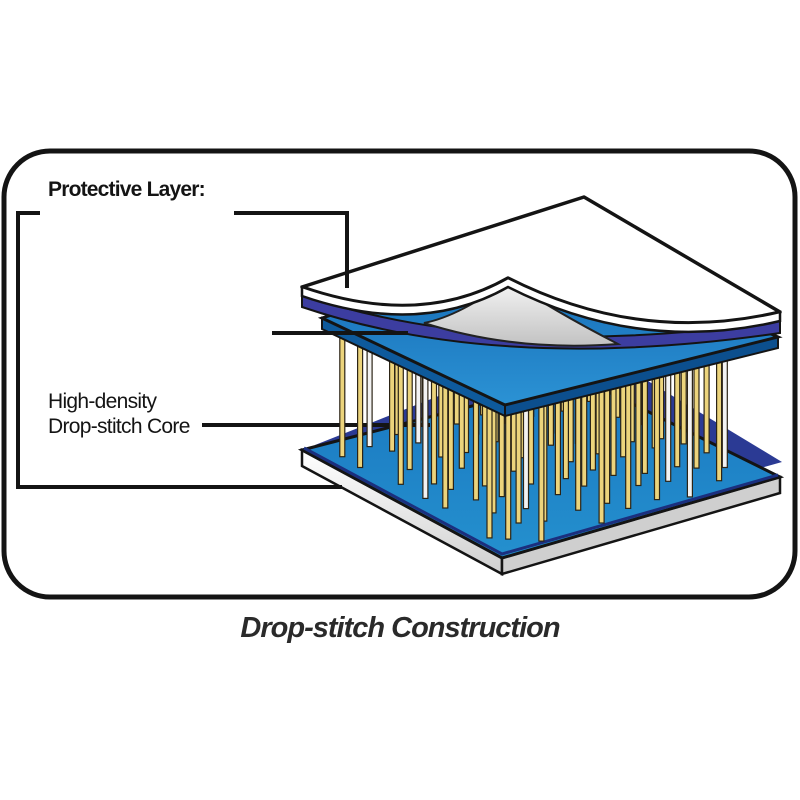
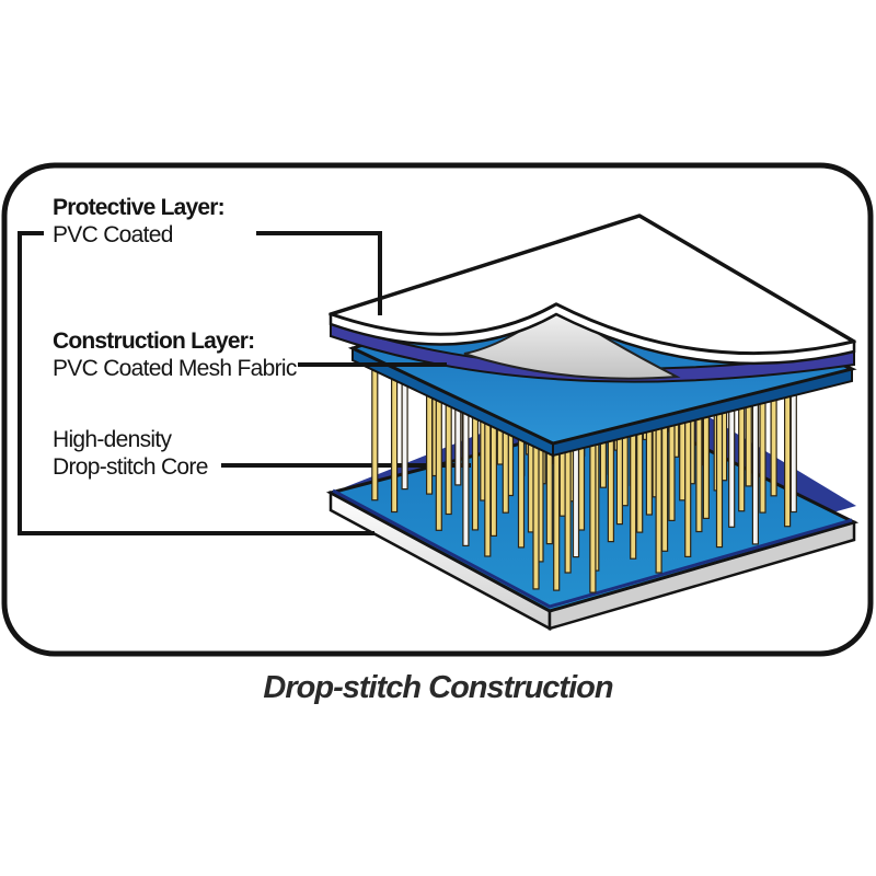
  Protective Layer:
+ PVC Coated
+ Construction Layer:
+ PVC Coated Mesh Fabric
  High-density
  Drop-stitch Core
  Drop-stitch Construction
